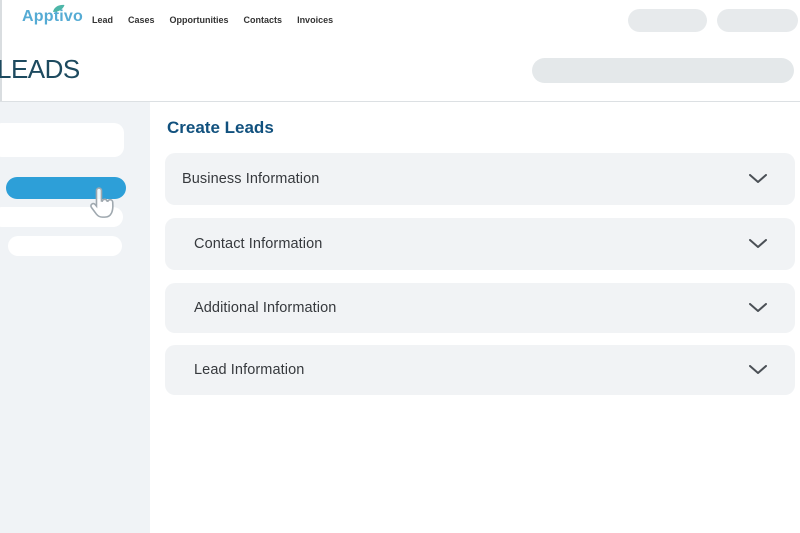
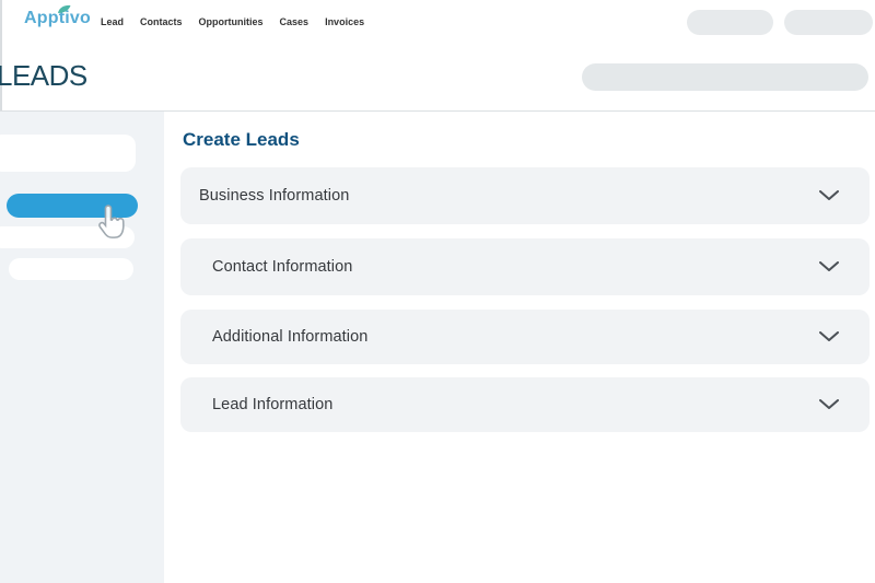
  Apptivo
  Lead
- Cases
+ Contacts
  Opportunities
- Contacts
+ Cases
  Invoices
  LEADS
  Create Leads
  Business Information
  Contact Information
  Additional Information
  Lead Information
